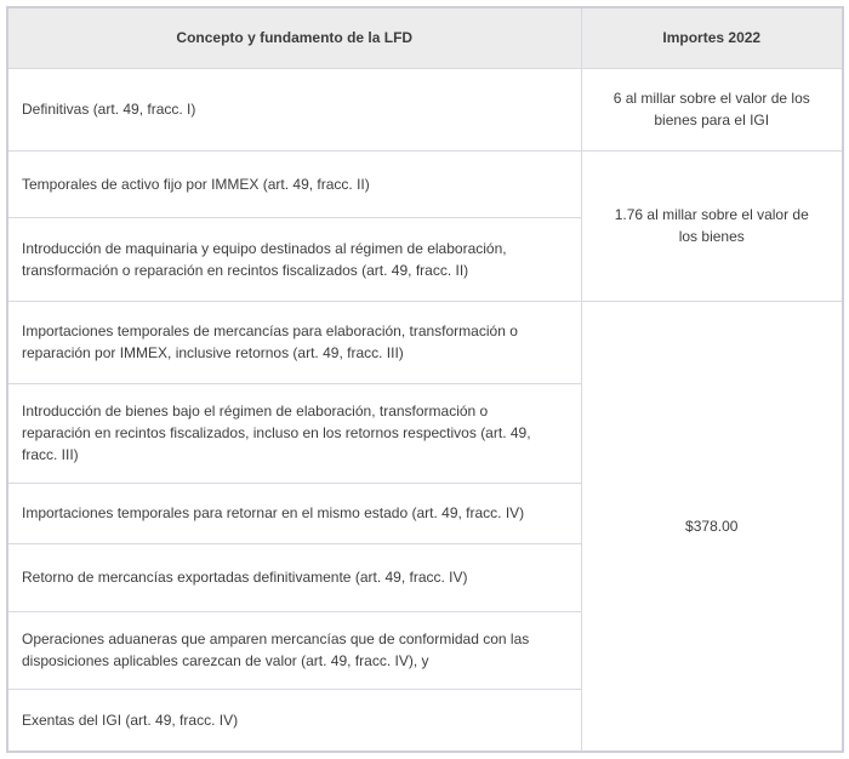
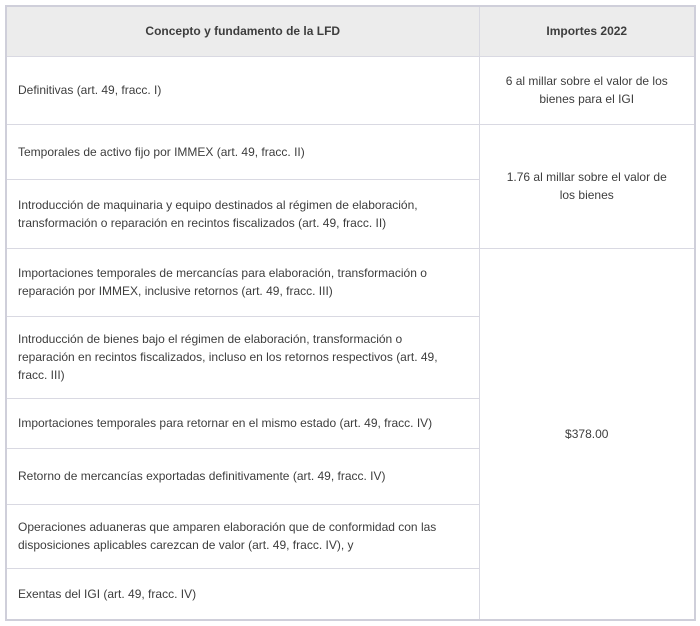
  Concepto y fundamento de la LFD	Importes 2022
  Definitivas (art. 49, fracc. I)	6 al millar sobre el valor de los bienes para el IGI
  Temporales de activo fijo por IMMEX (art. 49, fracc. II)	1.76 al millar sobre el valor de los bienes
  Introducción de maquinaria y equipo destinados al régimen de elaboración, transformación o reparación en recintos fiscalizados (art. 49, fracc. II)
  Importaciones temporales de mercancías para elaboración, transformación o reparación por IMMEX, inclusive retornos (art. 49, fracc. III)	$378.00
  Introducción de bienes bajo el régimen de elaboración, transformación o reparación en recintos fiscalizados, incluso en los retornos respectivos (art. 49, fracc. III)
  Importaciones temporales para retornar en el mismo estado (art. 49, fracc. IV)
  Retorno de mercancías exportadas definitivamente (art. 49, fracc. IV)
- Operaciones aduaneras que amparen mercancías que de conformidad con las disposiciones aplicables carezcan de valor (art. 49, fracc. IV), y
+ Operaciones aduaneras que amparen elaboración que de conformidad con las disposiciones aplicables carezcan de valor (art. 49, fracc. IV), y
  Exentas del IGI (art. 49, fracc. IV)
